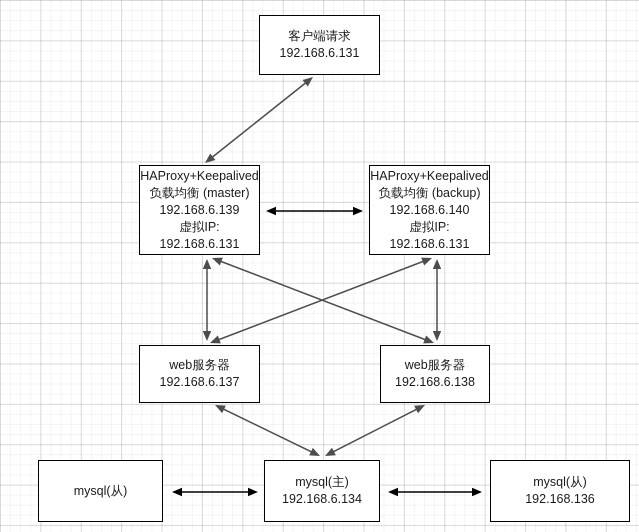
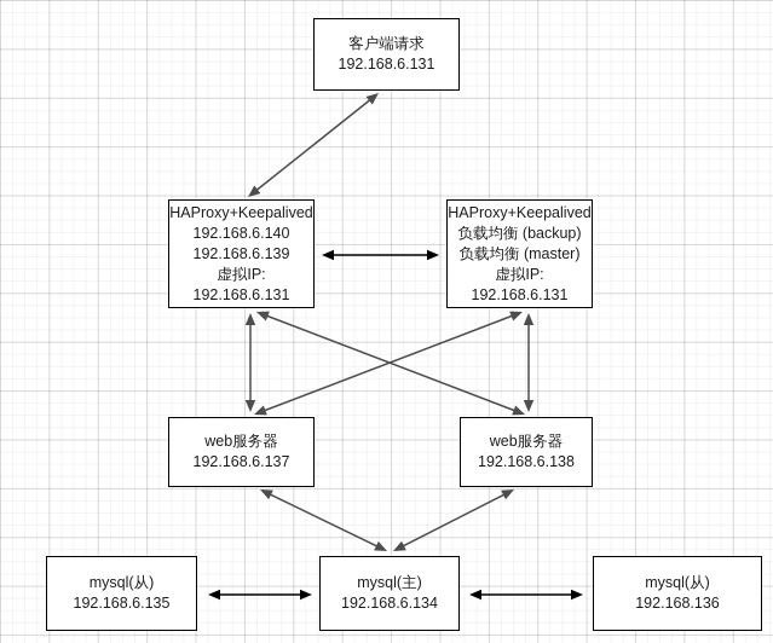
  客户端请求
  192.168.6.131
  HAProxy+Keepalived
- 负载均衡 (master)
+ 192.168.6.140
  192.168.6.139
  虚拟IP:
  192.168.6.131
  HAProxy+Keepalived
  负载均衡 (backup)
- 192.168.6.140
+ 负载均衡 (master)
  虚拟IP:
  192.168.6.131
  web服务器
  192.168.6.137
  web服务器
  192.168.6.138
  mysql(从)
+ 192.168.6.135
  mysql(主)
  192.168.6.134
  mysql(从)
  192.168.136
